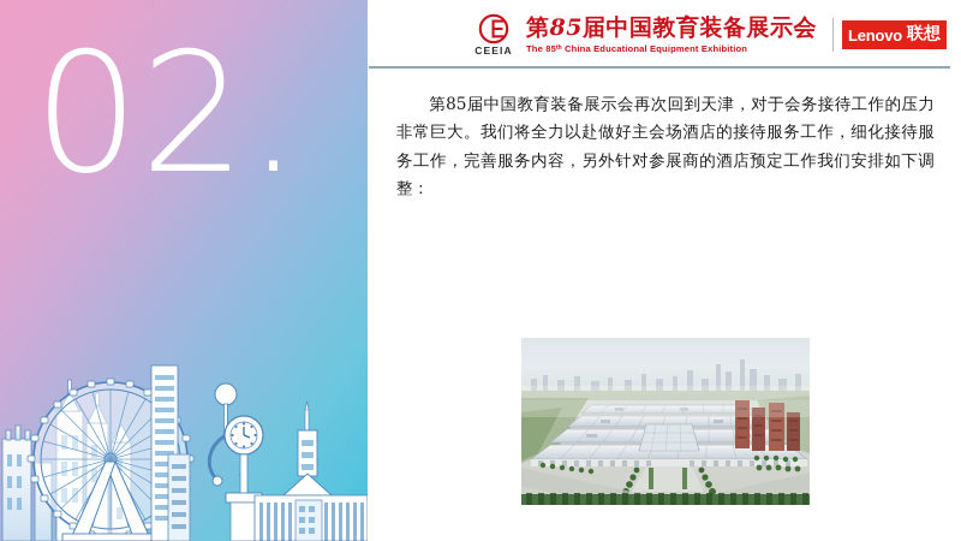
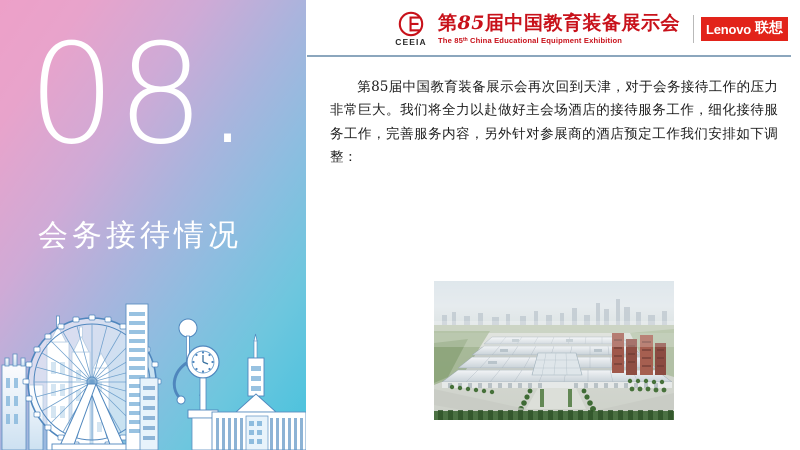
- 02.
+ 08.
+ 会务接待情况
  CEEIA
  第85届中国教育装备展示会
  The 85ᵗʰ China Educational Equipment Exhibition
  Lenovo
  联想
  第85届中国教育装备展示会再次回到天津，对于会务接待工作的压力非常巨大。我们将全力以赴做好主会场酒店的接待服务工作，细化接待服务工作，完善服务内容，另外针对参展商的酒店预定工作我们安排如下调整：
